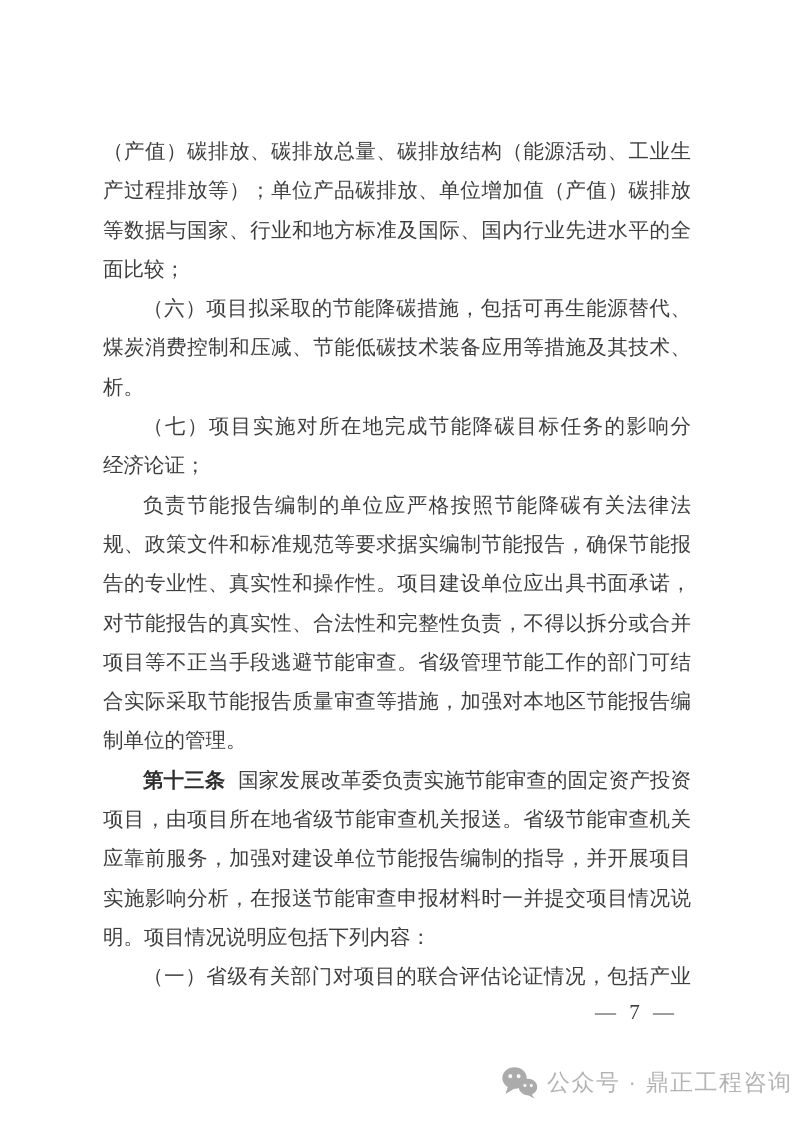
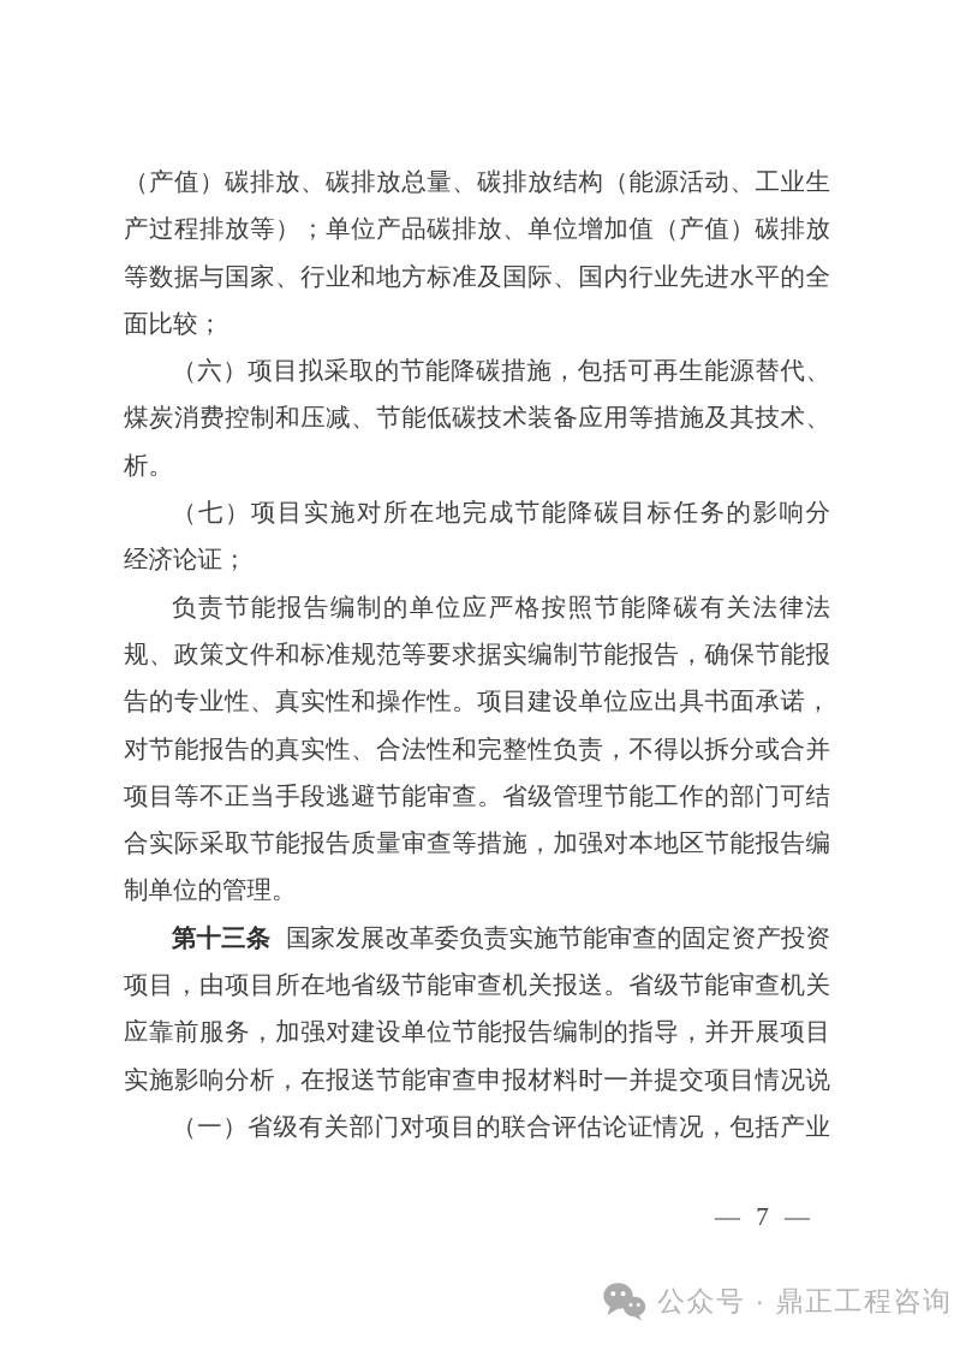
  （产值）碳排放、碳排放总量、碳排放结构（能源活动、工业生
  产过程排放等）；单位产品碳排放、单位增加值（产值）碳排放
  等数据与国家、行业和地方标准及国际、国内行业先进水平的全
  面比较；
  （六）项目拟采取的节能降碳措施，包括可再生能源替代、
  煤炭消费控制和压减、节能低碳技术装备应用等措施及其技术、
  析。
  （七）项目实施对所在地完成节能降碳目标任务的影响分
  经济论证；
  负责节能报告编制的单位应严格按照节能降碳有关法律法
  规、政策文件和标准规范等要求据实编制节能报告，确保节能报
  告的专业性、真实性和操作性。项目建设单位应出具书面承诺，
  对节能报告的真实性、合法性和完整性负责，不得以拆分或合并
  项目等不正当手段逃避节能审查。省级管理节能工作的部门可结
  合实际采取节能报告质量审查等措施，加强对本地区节能报告编
  制单位的管理。
  第十三条 国家发展改革委负责实施节能审查的固定资产投资
  项目，由项目所在地省级节能审查机关报送。省级节能审查机关
  应靠前服务，加强对建设单位节能报告编制的指导，并开展项目
  实施影响分析，在报送节能审查申报材料时一并提交项目情况说
- 明。项目情况说明应包括下列内容：
  （一）省级有关部门对项目的联合评估论证情况，包括产业
  — 7 —
  公众号 · 鼎正工程咨询
